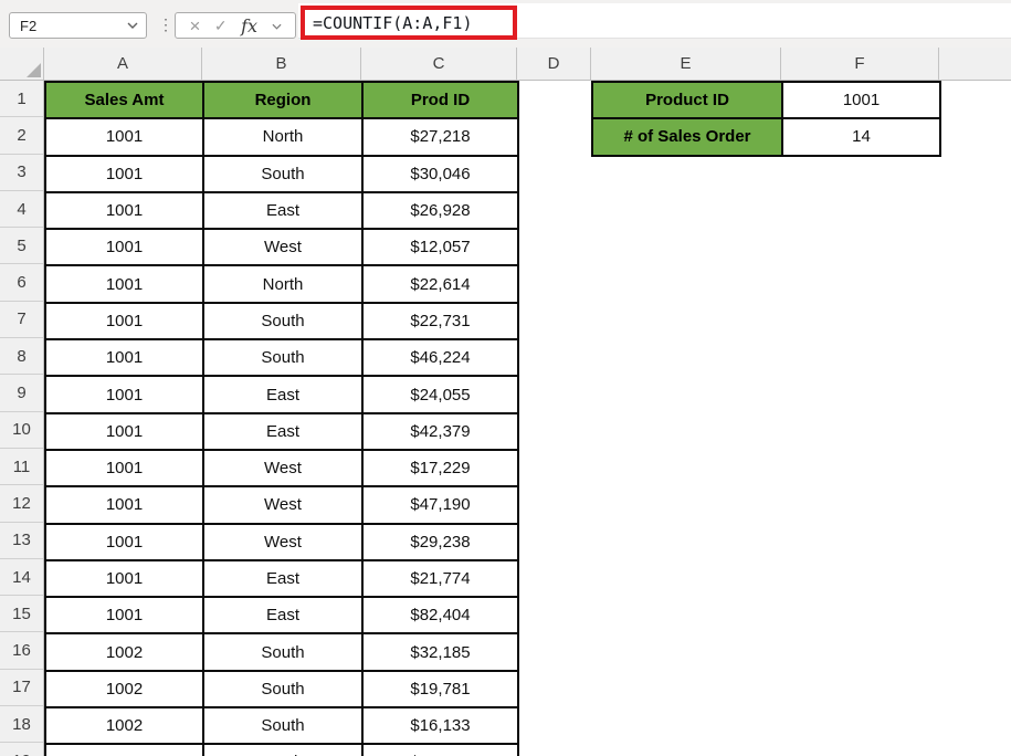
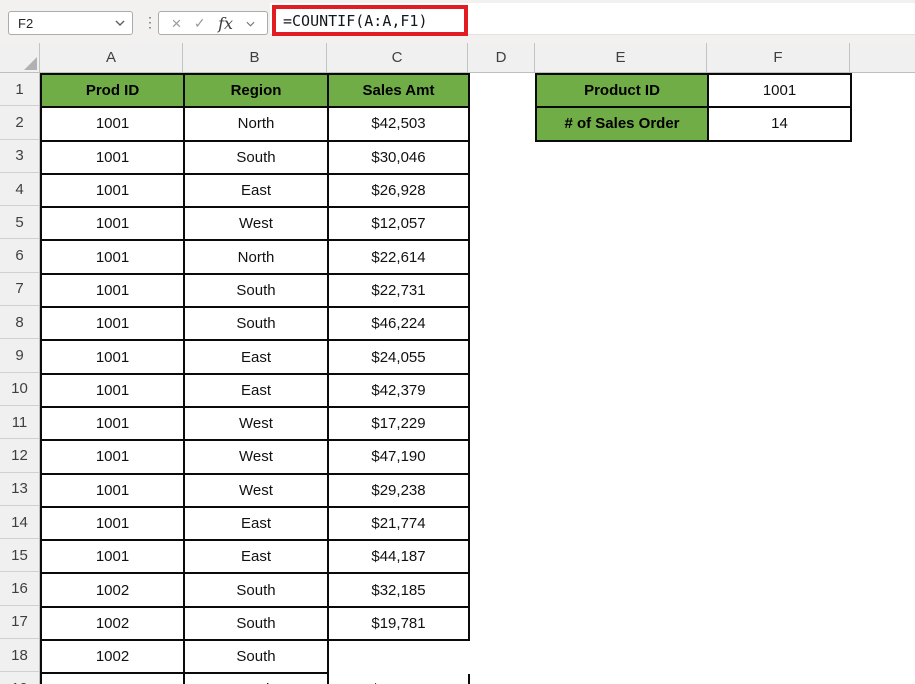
  F2
  ⋮
  ×
  ✓
  fx
  =COUNTIF(A:A,F1)
  A
  B
  C
  D
  E
  F
  1
  2
  3
  4
  5
  6
  7
  8
  9
  10
  11
  12
  13
  14
  15
  16
  17
  18
- Sales Amt
+ Prod ID
  Region
- Prod ID
+ Sales Amt
  1001
  North
- $27,218
+ $42,503
  1001
  South
  $30,046
  1001
  East
  $26,928
  1001
  West
  $12,057
  1001
  North
  $22,614
  1001
  South
  $22,731
  1001
  South
  $46,224
  1001
  East
  $24,055
  1001
  East
  $42,379
  1001
  West
  $17,229
  1001
  West
  $47,190
  1001
  West
  $29,238
  1001
  East
  $21,774
  1001
  East
- $82,404
+ $44,187
  1002
  South
  $32,185
  1002
  South
  $19,781
  1002
  South
- $16,133
  Product ID
  1001
  # of Sales Order
  14
